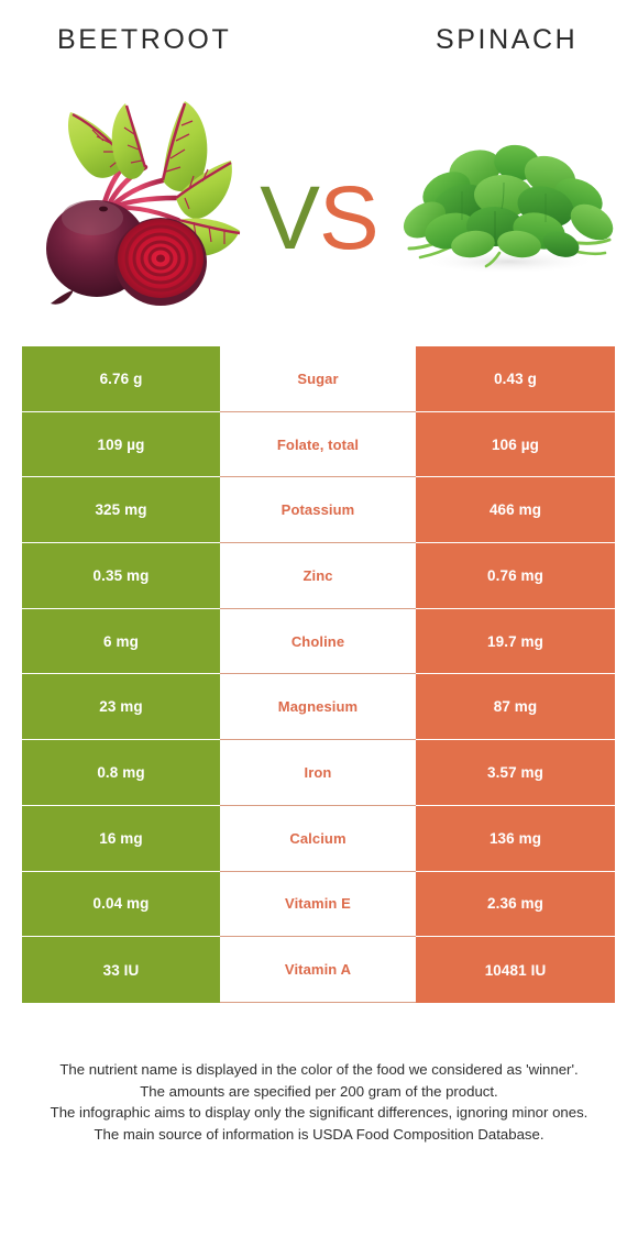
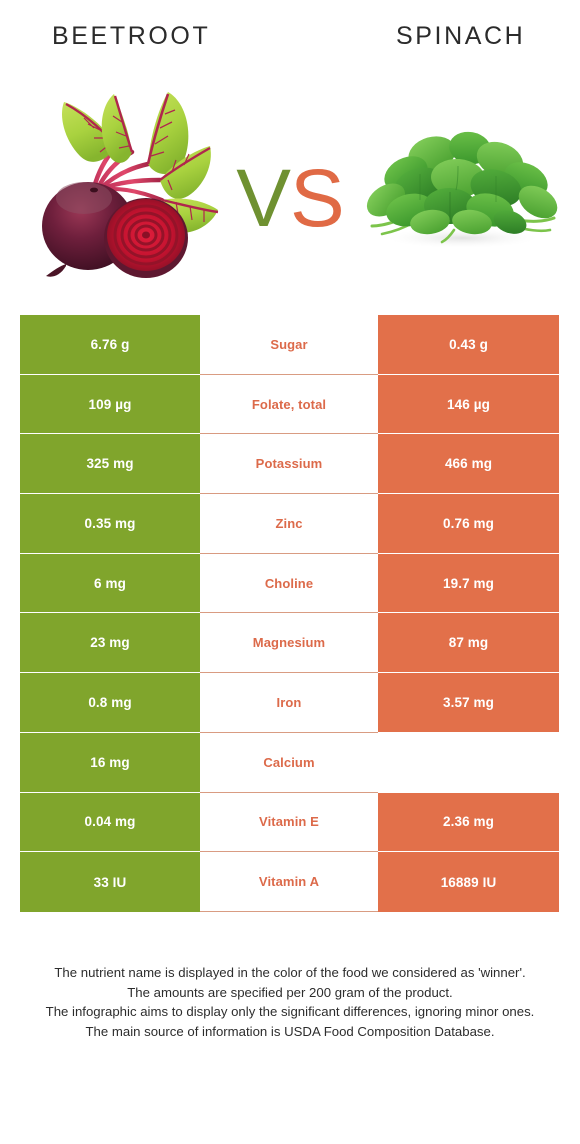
  BEETROOT
  SPINACH
  VS
  6.76 g
  Sugar
  0.43 g
  109 µg
  Folate, total
- 106 µg
+ 146 µg
  325 mg
  Potassium
  466 mg
  0.35 mg
  Zinc
  0.76 mg
  6 mg
  Choline
  19.7 mg
  23 mg
  Magnesium
  87 mg
  0.8 mg
  Iron
  3.57 mg
  16 mg
  Calcium
- 136 mg
  0.04 mg
  Vitamin E
  2.36 mg
  33 IU
  Vitamin A
- 10481 IU
+ 16889 IU
  The nutrient name is displayed in the color of the food we considered as 'winner'.
  The amounts are specified per 200 gram of the product.
  The infographic aims to display only the significant differences, ignoring minor ones.
  The main source of information is USDA Food Composition Database.
